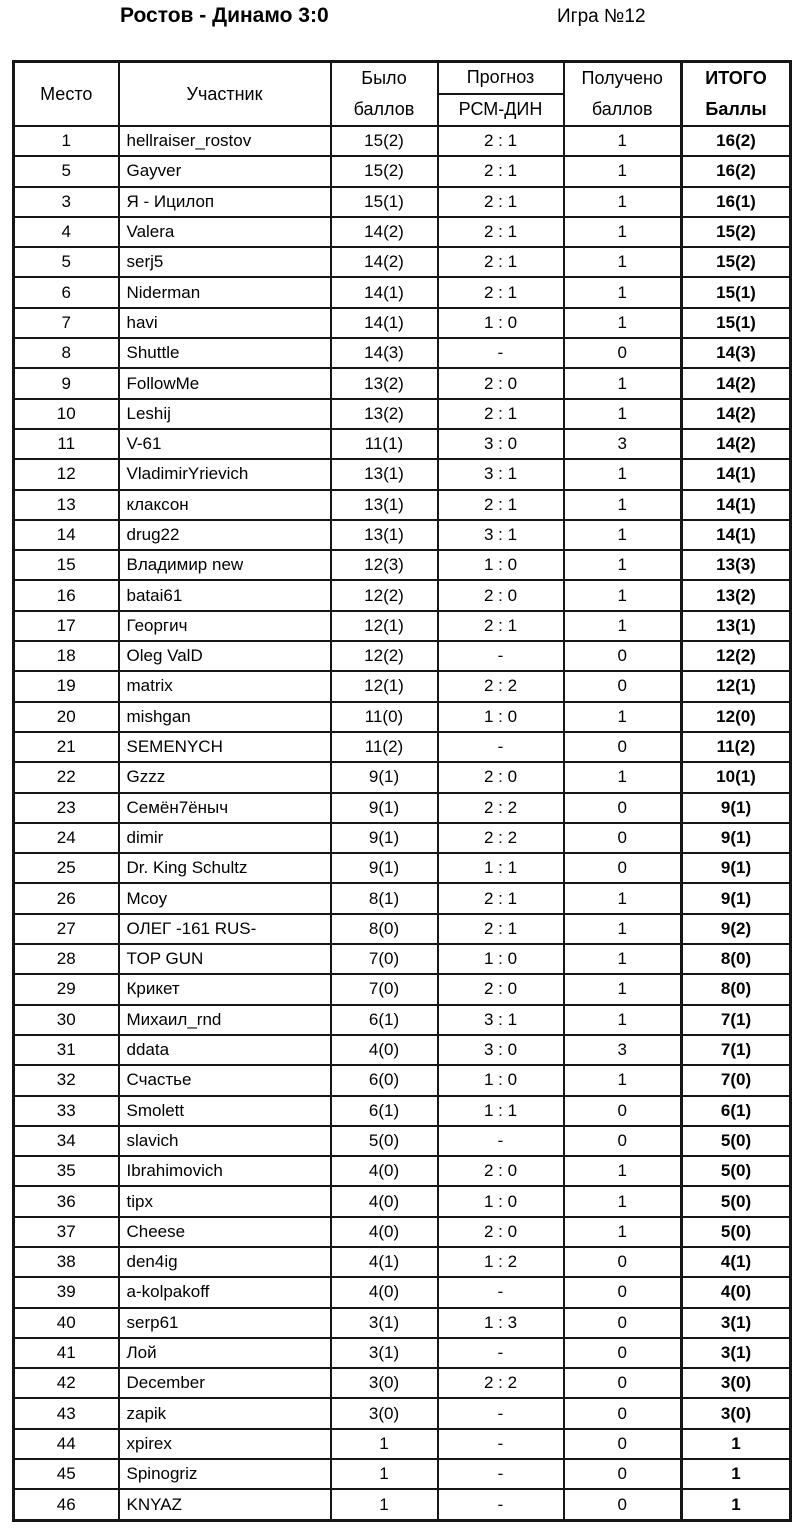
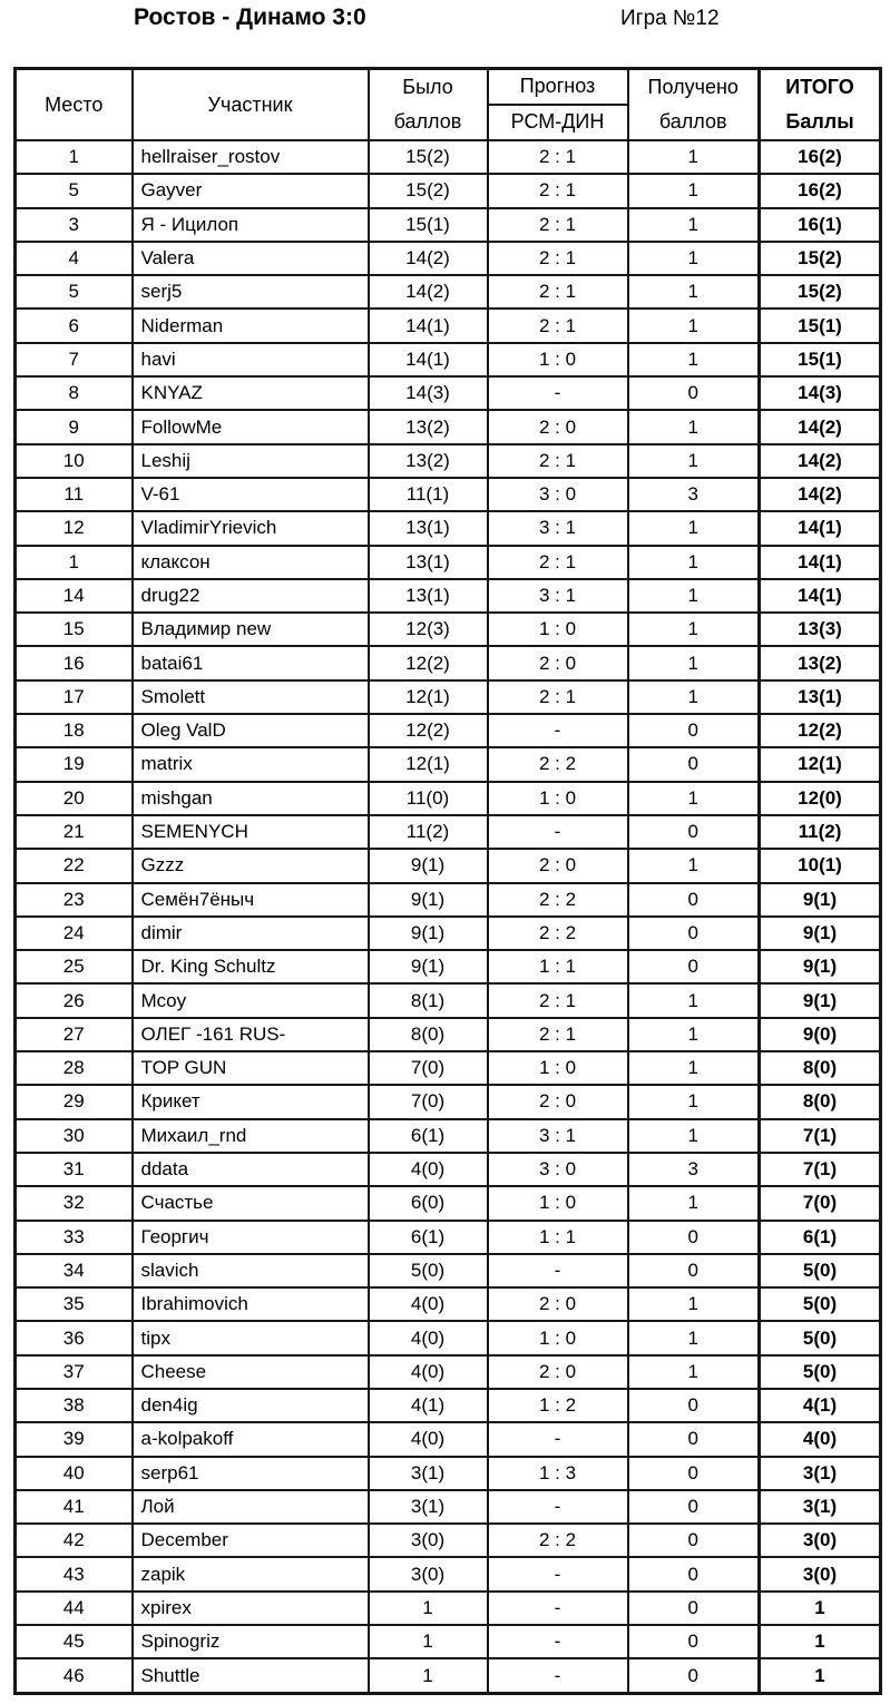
  Ростов - Динамо 3:0
  Игра №12
  Место	Участник	Было баллов	Прогноз	Получено баллов	ИТОГО Баллы
  РСМ-ДИН
  1	hellraiser_rostov	15(2)	2 : 1	1	16(2)
  5	Gayver	15(2)	2 : 1	1	16(2)
  3	Я - Ицилоп	15(1)	2 : 1	1	16(1)
  4	Valera	14(2)	2 : 1	1	15(2)
  5	serj5	14(2)	2 : 1	1	15(2)
  6	Niderman	14(1)	2 : 1	1	15(1)
  7	havi	14(1)	1 : 0	1	15(1)
- 8	Shuttle	14(3)	-	0	14(3)
+ 8	KNYAZ	14(3)	-	0	14(3)
  9	FollowMe	13(2)	2 : 0	1	14(2)
  10	Leshij	13(2)	2 : 1	1	14(2)
  11	V-61	11(1)	3 : 0	3	14(2)
  12	VladimirYrievich	13(1)	3 : 1	1	14(1)
- 13	клаксон	13(1)	2 : 1	1	14(1)
+ 1	клаксон	13(1)	2 : 1	1	14(1)
  14	drug22	13(1)	3 : 1	1	14(1)
  15	Владимир new	12(3)	1 : 0	1	13(3)
  16	batai61	12(2)	2 : 0	1	13(2)
- 17	Георгич	12(1)	2 : 1	1	13(1)
+ 17	Smolett	12(1)	2 : 1	1	13(1)
  18	Oleg ValD	12(2)	-	0	12(2)
  19	matrix	12(1)	2 : 2	0	12(1)
  20	mishgan	11(0)	1 : 0	1	12(0)
  21	SEMENYCH	11(2)	-	0	11(2)
  22	Gzzz	9(1)	2 : 0	1	10(1)
  23	Семён7ёныч	9(1)	2 : 2	0	9(1)
  24	dimir	9(1)	2 : 2	0	9(1)
  25	Dr. King Schultz	9(1)	1 : 1	0	9(1)
  26	Mcoy	8(1)	2 : 1	1	9(1)
- 27	ОЛЕГ -161 RUS-	8(0)	2 : 1	1	9(2)
+ 27	ОЛЕГ -161 RUS-	8(0)	2 : 1	1	9(0)
  28	TOP GUN	7(0)	1 : 0	1	8(0)
  29	Крикет	7(0)	2 : 0	1	8(0)
  30	Михаил_rnd	6(1)	3 : 1	1	7(1)
  31	ddata	4(0)	3 : 0	3	7(1)
  32	Счастье	6(0)	1 : 0	1	7(0)
- 33	Smolett	6(1)	1 : 1	0	6(1)
+ 33	Георгич	6(1)	1 : 1	0	6(1)
  34	slavich	5(0)	-	0	5(0)
  35	Ibrahimovich	4(0)	2 : 0	1	5(0)
  36	tipx	4(0)	1 : 0	1	5(0)
  37	Cheese	4(0)	2 : 0	1	5(0)
  38	den4ig	4(1)	1 : 2	0	4(1)
  39	a-kolpakoff	4(0)	-	0	4(0)
  40	serp61	3(1)	1 : 3	0	3(1)
  41	Лой	3(1)	-	0	3(1)
  42	December	3(0)	2 : 2	0	3(0)
  43	zapik	3(0)	-	0	3(0)
  44	xpirex	1	-	0	1
  45	Spinogriz	1	-	0	1
- 46	KNYAZ	1	-	0	1
+ 46	Shuttle	1	-	0	1
